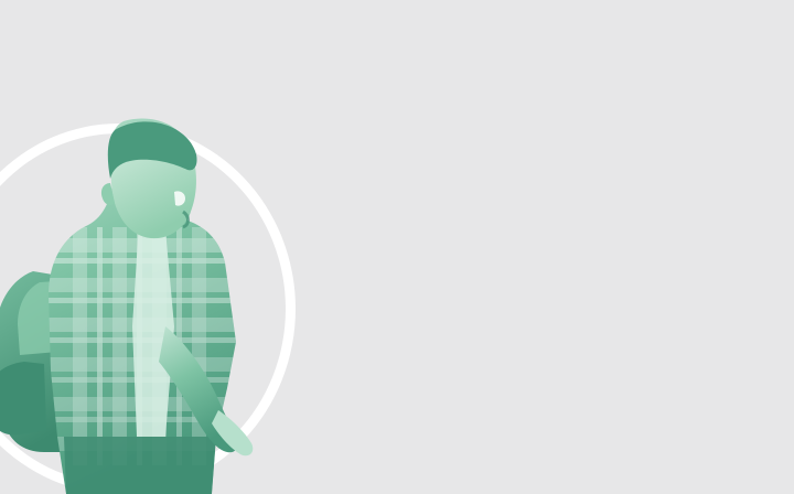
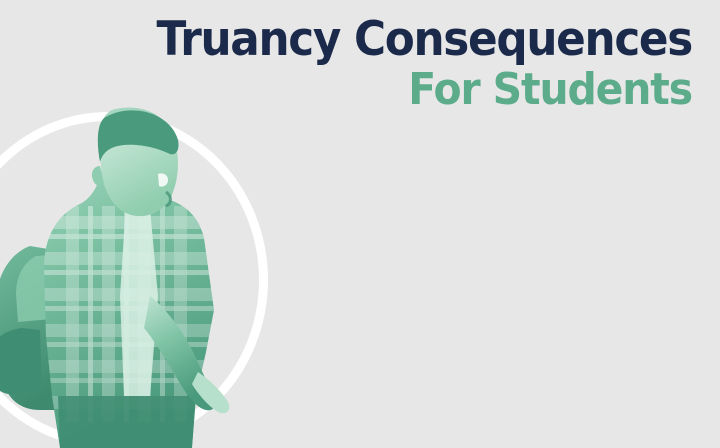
+ Truancy Consequences
+ For Students
